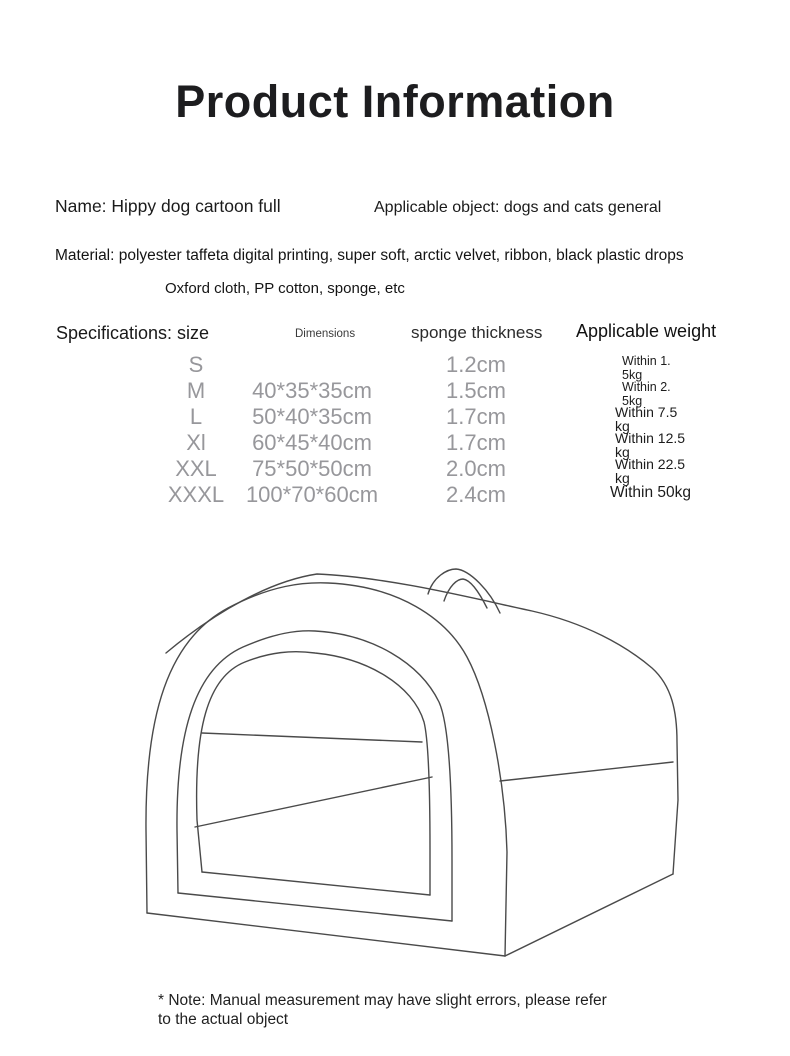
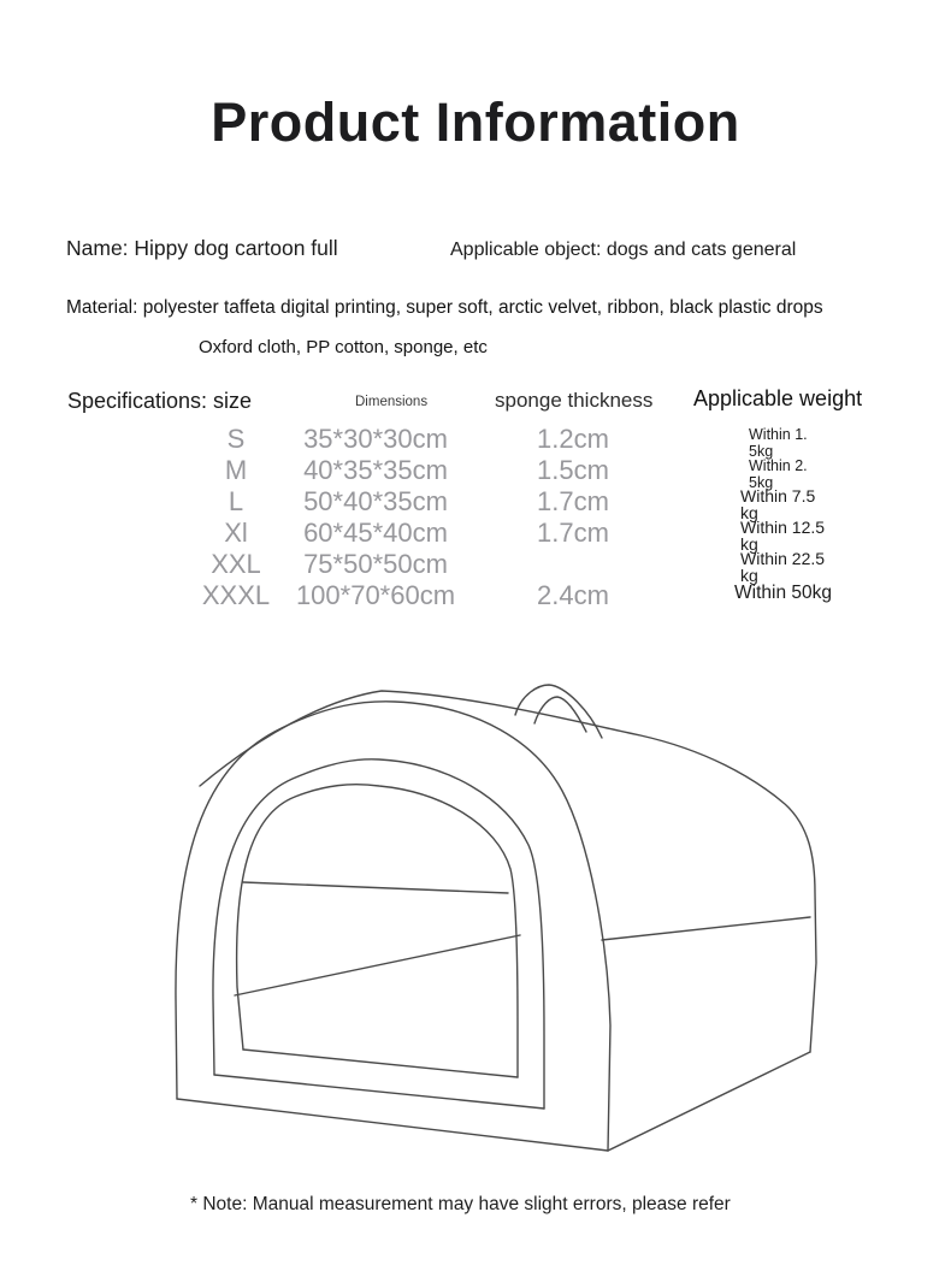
  Product Information
  Name: Hippy dog cartoon full
  Applicable object: dogs and cats general
  Material: polyester taffeta digital printing, super soft, arctic velvet, ribbon, black plastic drops
  Oxford cloth, PP cotton, sponge, etc
  Specifications: size
  Dimensions
  sponge thickness
  Applicable weight
  S
+ 35*30*30cm
  1.2cm
  Within 1.
  5kg
  M
  40*35*35cm
  1.5cm
  Within 2.
  5kg
  L
  50*40*35cm
  1.7cm
  Within 7.5
  kg
  Xl
  60*45*40cm
  1.7cm
  Within 12.5
  kg
  XXL
  75*50*50cm
- 2.0cm
  Within 22.5
  kg
  XXXL
  100*70*60cm
  2.4cm
  Within 50kg
  * Note: Manual measurement may have slight errors, please refer
- to the actual object
